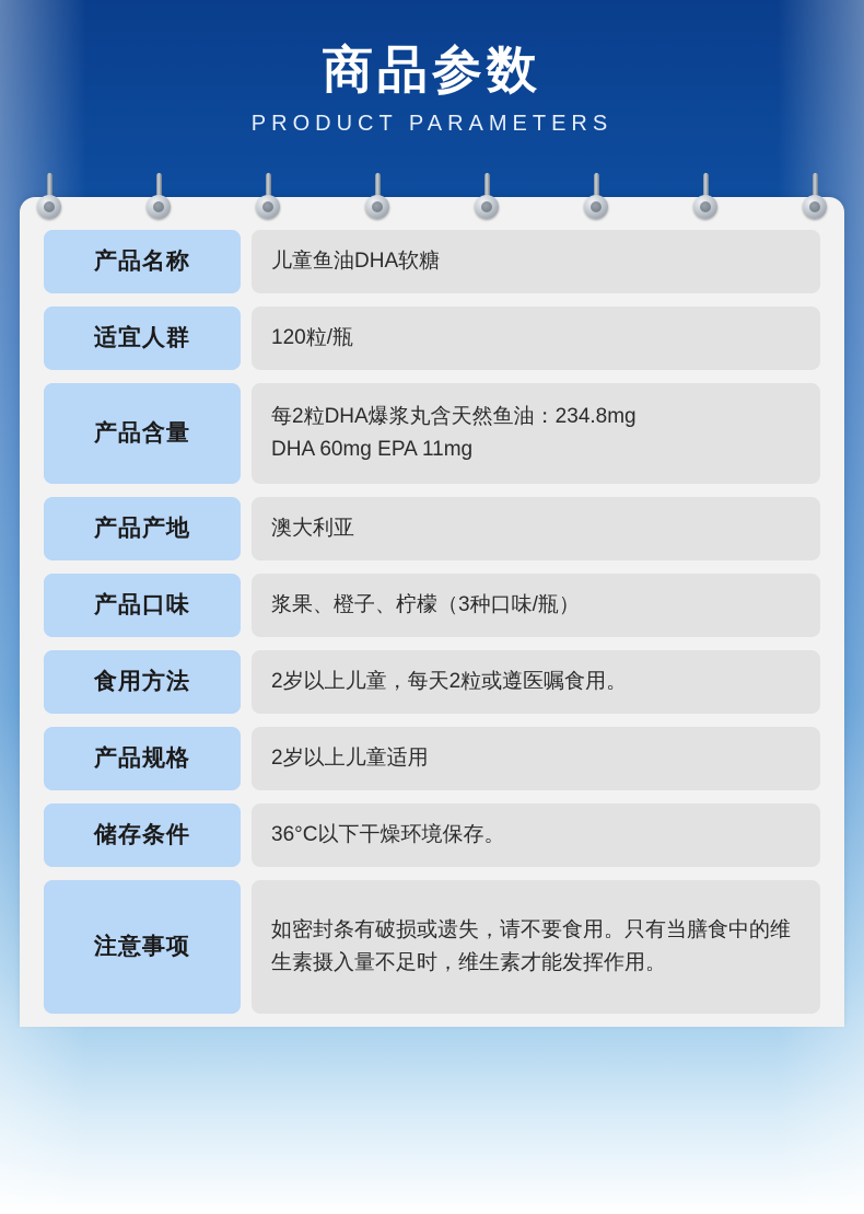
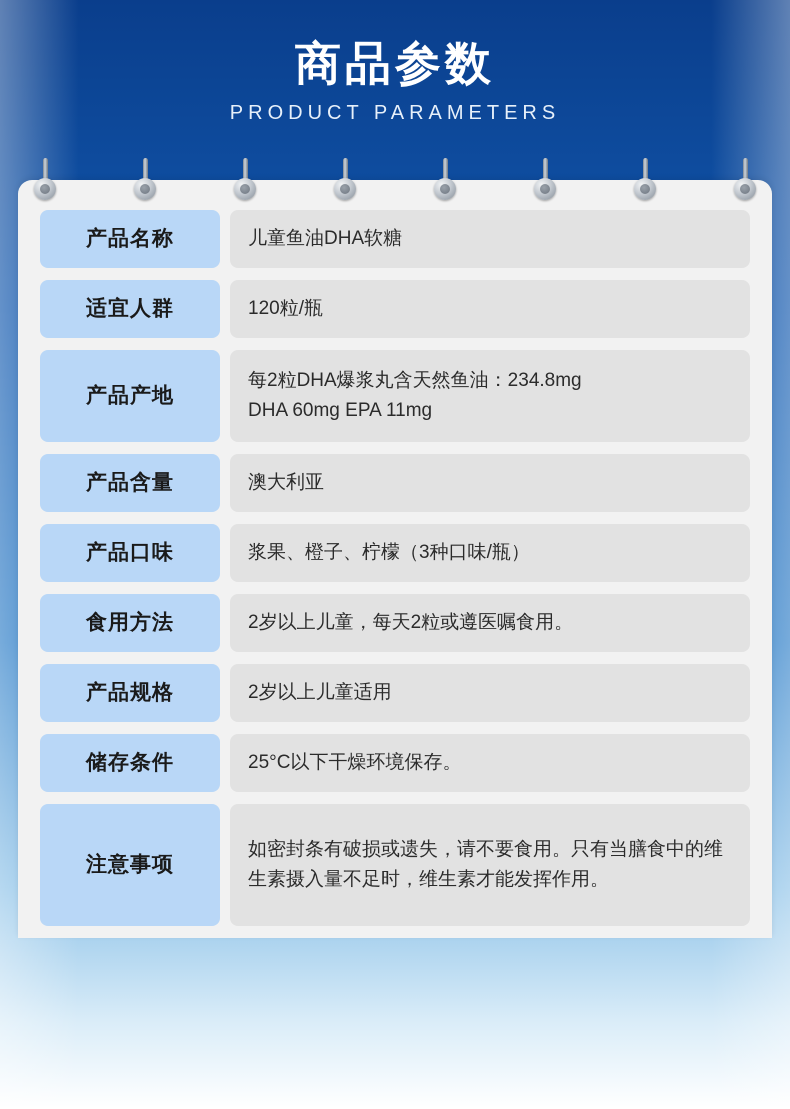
  商品参数
  PRODUCT PARAMETERS
  产品名称
  儿童鱼油DHA软糖
  适宜人群
  120粒/瓶
- 产品含量
+ 产品产地
  每2粒DHA爆浆丸含天然鱼油：234.8mg
  DHA 60mg EPA 11mg
- 产品产地
+ 产品含量
  澳大利亚
  产品口味
  浆果、橙子、柠檬（3种口味/瓶）
  食用方法
  2岁以上儿童，每天2粒或遵医嘱食用。
  产品规格
  2岁以上儿童适用
  储存条件
- 36°C以下干燥环境保存。
+ 25°C以下干燥环境保存。
  注意事项
  如密封条有破损或遗失，请不要食用。只有当膳食中的维生素摄入量不足时，维生素才能发挥作用。
